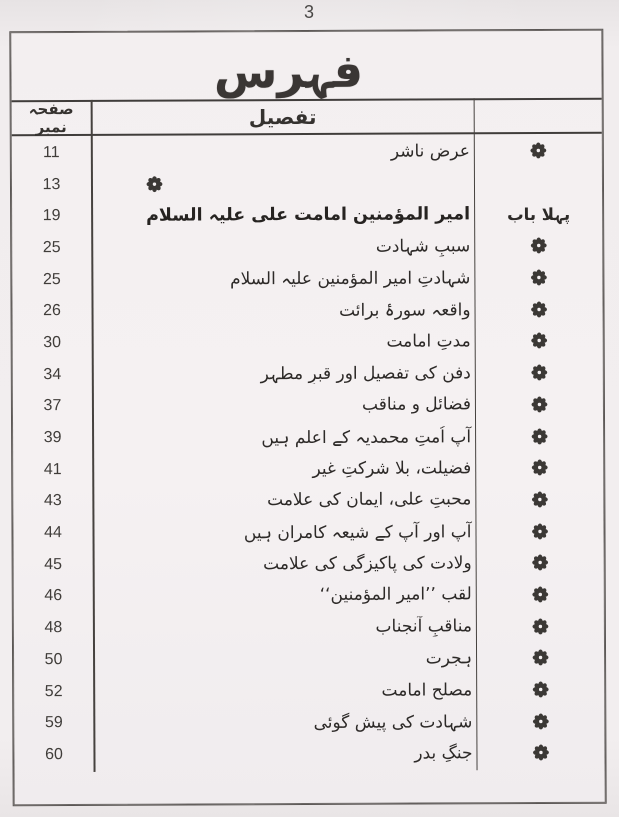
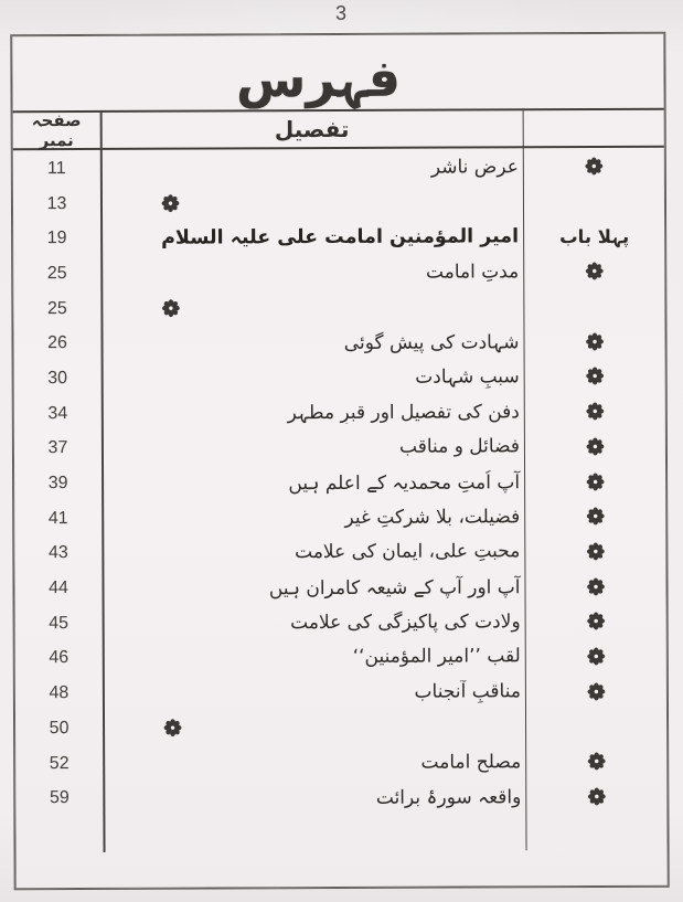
  3
  فہرس
  صفحہ نمبر
  تفصیل
  11
  عرضِ ناشر
  13
  19
  امیر المؤمنین امامت علی علیہ السلام
  پہلا باب
  25
- سببِ شہادت
+ مدتِ امامت
  25
- شہادتِ امیر المؤمنین علیہ السلام
  26
- واقعہ سورۂ برائت
+ شہادت کی پیش گوئی
  30
- مدتِ امامت
+ سببِ شہادت
  34
  دفن کی تفصیل اور قبرِ مطہر
  37
  فضائل و مناقب
  39
  آپ اُمتِ محمدیہ کے اعلم ہیں
  41
  فضیلت، بلا شرکتِ غیر
  43
  محبتِ علی، ایمان کی علامت
  44
  آپ اور آپ کے شیعہ کامران ہیں
  45
  ولادت کی پاکیزگی کی علامت
  46
  لقب ’’امیر المؤمنین‘‘
  48
  مناقبِ آنجناب
  50
- ہجرت
  52
  مصلحِ امامت
  59
- شہادت کی پیش گوئی
+ واقعہ سورۂ برائت
- 60
- جنگِ بدر
